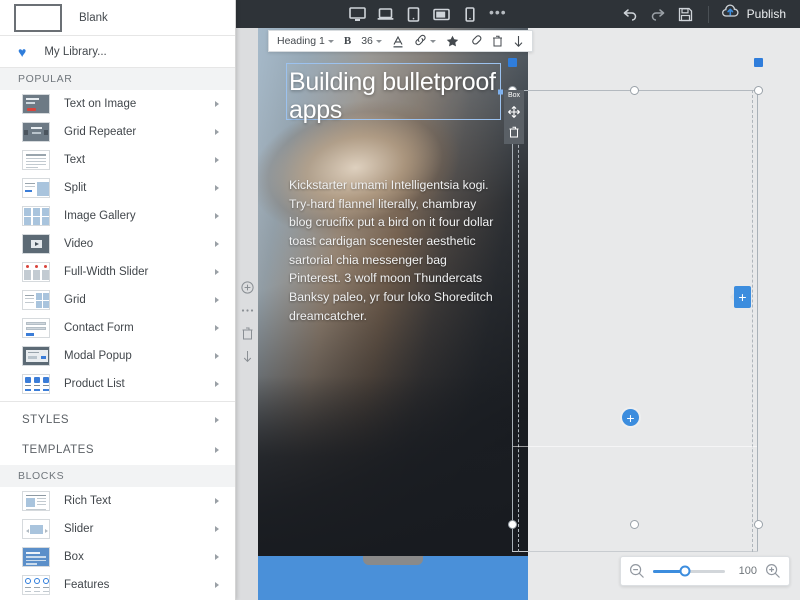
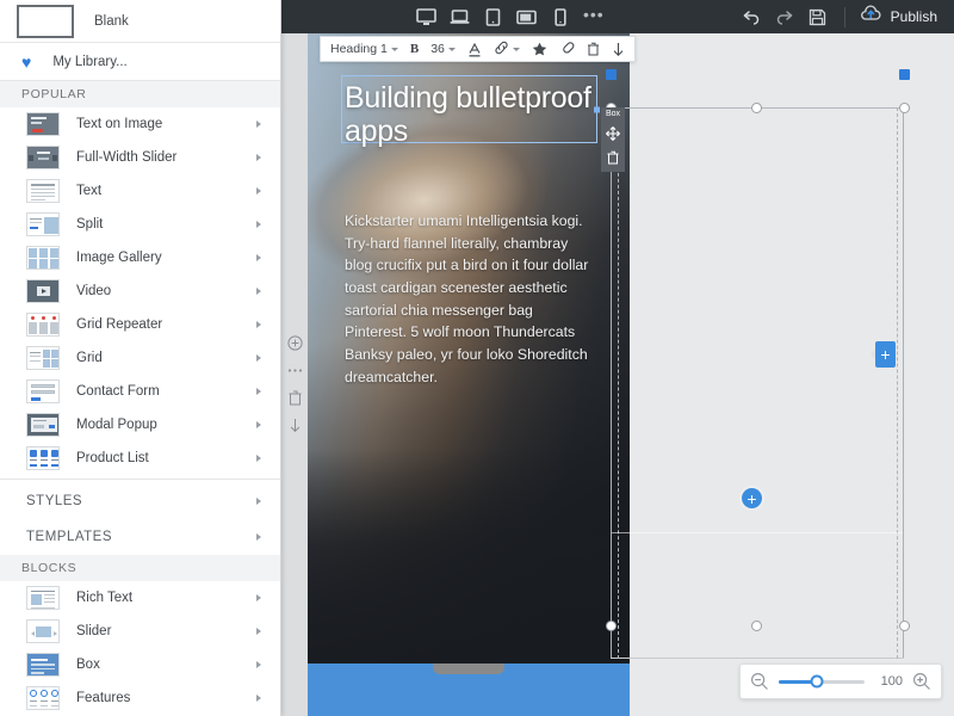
  •••
  Publish
  Building bulletproof apps
- Kickstarter umami Intelligentsia kogi. Try-hard flannel literally, chambray blog crucifix put a bird on it four dollar toast cardigan scenester aesthetic sartorial chia messenger bag Pinterest. 3 wolf moon Thundercats Banksy paleo, yr four loko Shoreditch dreamcatcher.
+ Kickstarter umami Intelligentsia kogi. Try-hard flannel literally, chambray blog crucifix put a bird on it four dollar toast cardigan scenester aesthetic sartorial chia messenger bag Pinterest. 5 wolf moon Thundercats Banksy paleo, yr four loko Shoreditch dreamcatcher.
  +
  +
  100
  Heading 1
  B
  36
  Blank
  ♥
  My Library...
  POPULAR
  Text on Image
- Grid Repeater
+ Full-Width Slider
  Text
  Split
  Image Gallery
  Video
- Full-Width Slider
+ Grid Repeater
  Grid
  Contact Form
  Modal Popup
  Product List
  STYLES
  TEMPLATES
  BLOCKS
  Rich Text
  Slider
  Box
  Features
